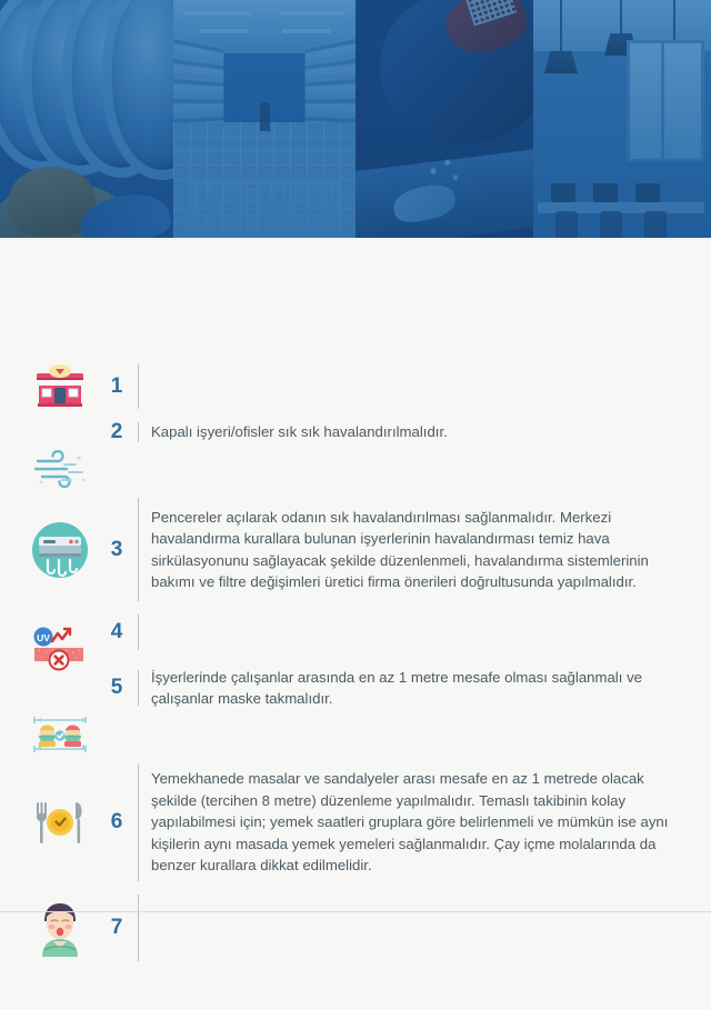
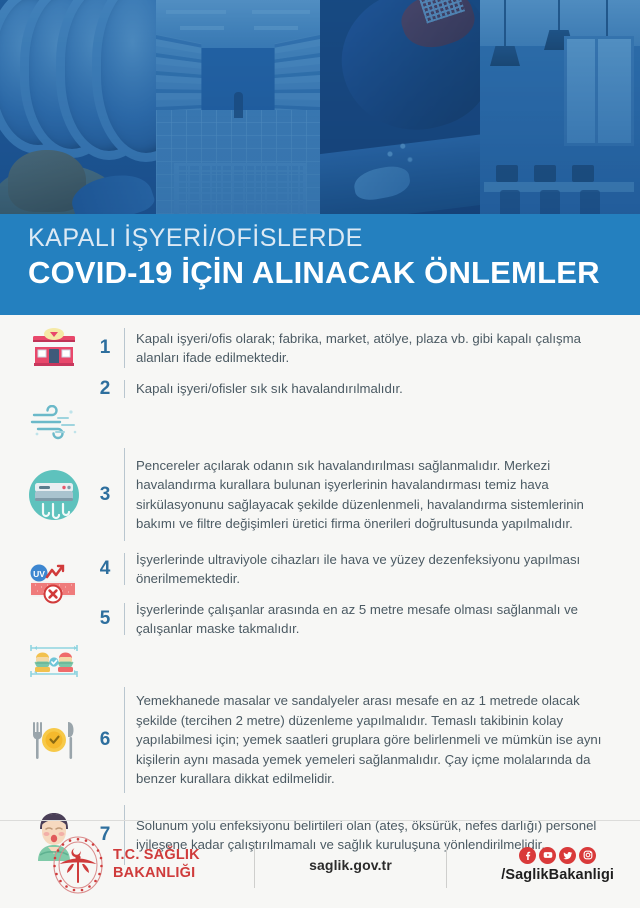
+ KAPALI İŞYERİ/OFİSLERDE
+ COVID-19 İÇİN ALINACAK ÖNLEMLER
  1
+ Kapalı işyeri/ofis olarak; fabrika, market, atölye, plaza vb. gibi kapalı çalışma alanları ifade edilmektedir.
  2
  Kapalı işyeri/ofisler sık sık havalandırılmalıdır.
  3
  Pencereler açılarak odanın sık havalandırılması sağlanmalıdır. Merkezi havalandırma kurallara bulunan işyerlerinin havalandırması temiz hava sirkülasyonunu sağlayacak şekilde düzenlenmeli, havalandırma sistemlerinin bakımı ve filtre değişimleri üretici firma önerileri doğrultusunda yapılmalıdır.
  4
+ İşyerlerinde ultraviyole cihazları ile hava ve yüzey dezenfeksiyonu yapılması önerilmemektedir.
  UV
  5
- İşyerlerinde çalışanlar arasında en az 1 metre mesafe olması sağlanmalı ve çalışanlar maske takmalıdır.
+ İşyerlerinde çalışanlar arasında en az 5 metre mesafe olması sağlanmalı ve çalışanlar maske takmalıdır.
  6
- Yemekhanede masalar ve sandalyeler arası mesafe en az 1 metrede olacak şekilde (tercihen 8 metre) düzenleme yapılmalıdır. Temaslı takibinin kolay yapılabilmesi için; yemek saatleri gruplara göre belirlenmeli ve mümkün ise aynı kişilerin aynı masada yemek yemeleri sağlanmalıdır. Çay içme molalarında da benzer kurallara dikkat edilmelidir.
+ Yemekhanede masalar ve sandalyeler arası mesafe en az 1 metrede olacak şekilde (tercihen 2 metre) düzenleme yapılmalıdır. Temaslı takibinin kolay yapılabilmesi için; yemek saatleri gruplara göre belirlenmeli ve mümkün ise aynı kişilerin aynı masada yemek yemeleri sağlanmalıdır. Çay içme molalarında da benzer kurallara dikkat edilmelidir.
  7
+ Solunum yolu enfeksiyonu belirtileri olan (ateş, öksürük, nefes darlığı) personel iyileşene kadar çalıştırılmamalı ve sağlık kuruluşuna yönlendirilmelidir.
+ T.C. SAĞLIK
+ BAKANLIĞI
+ saglik.gov.tr
+ /SaglikBakanligi
